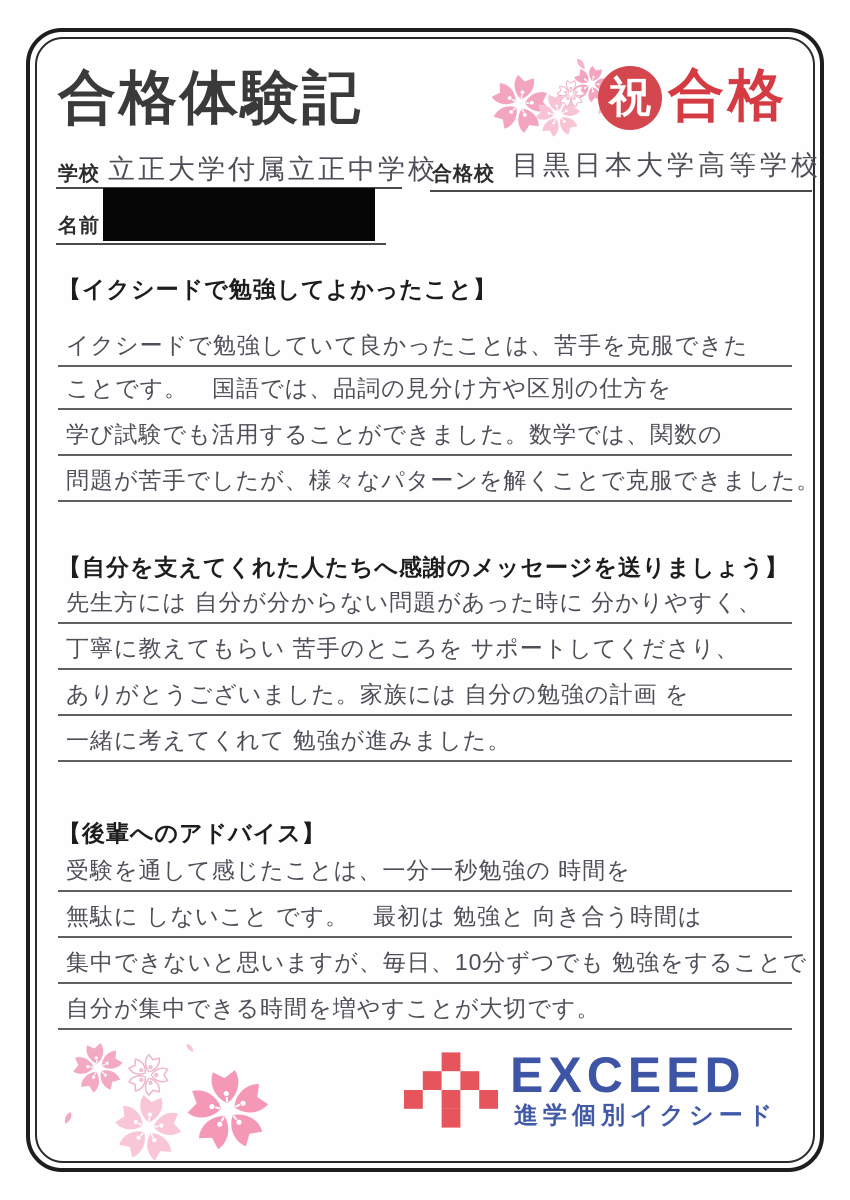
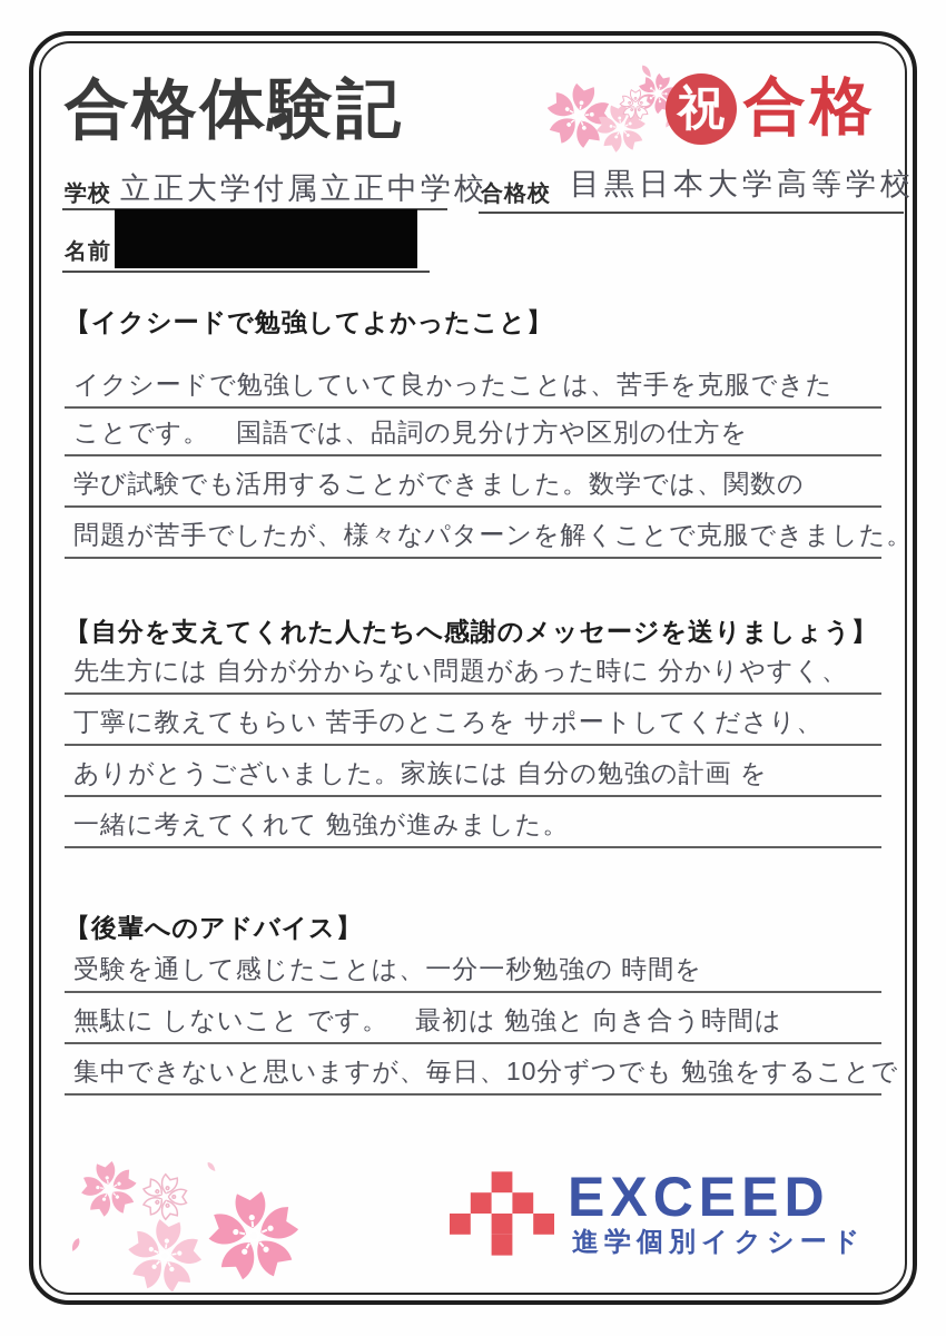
  合格体験記
  祝
  合格
  学校
  立正大学付属立正中学校
  合格校
  目黒日本大学高等学校
  名前
  【イクシードで勉強してよかったこと】
  イクシードで勉強していて良かったことは、苦手を克服できた
  ことです。 国語では、品詞の見分け方や区別の仕方を
  学び試験でも活用することができました。数学では、関数の
  問題が苦手でしたが、様々なパターンを解くことで克服できました。
  【自分を支えてくれた人たちへ感謝のメッセージを送りましょう】
  先生方には 自分が分からない問題があった時に 分かりやすく、
  丁寧に教えてもらい 苦手のところを サポートしてくださり、
  ありがとうございました。家族には 自分の勉強の計画 を
  一緒に考えてくれて 勉強が進みました。
  【後輩へのアドバイス】
  受験を通して感じたことは、一分一秒勉強の 時間を
  無駄に しないこと です。 最初は 勉強と 向き合う時間は
  集中できないと思いますが、毎日、10分ずつでも 勉強をすることで
- 自分が集中できる時間を増やすことが大切です。
  EXCEED
  進学個別イクシード
